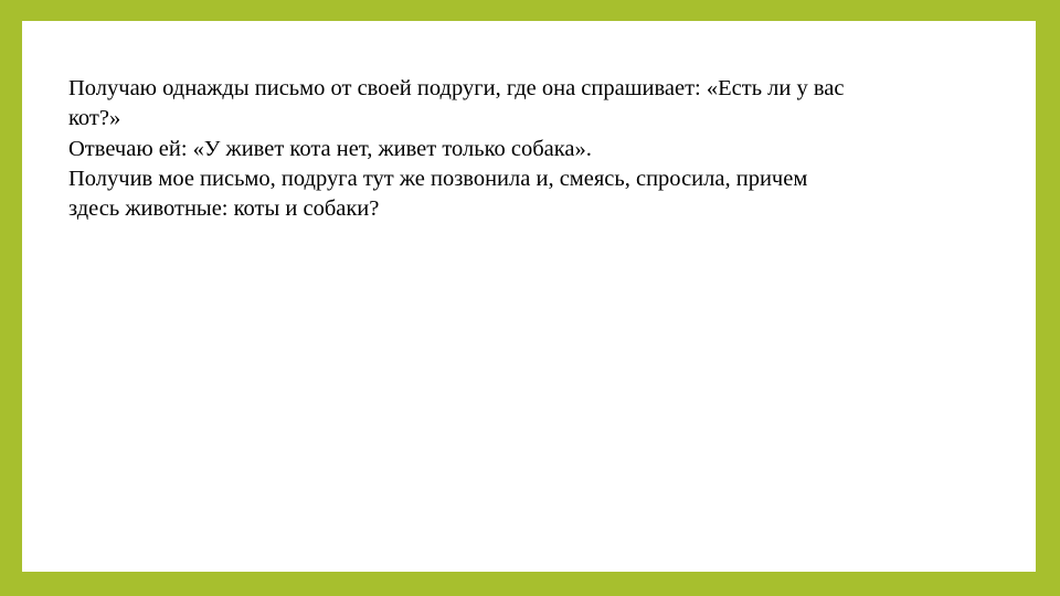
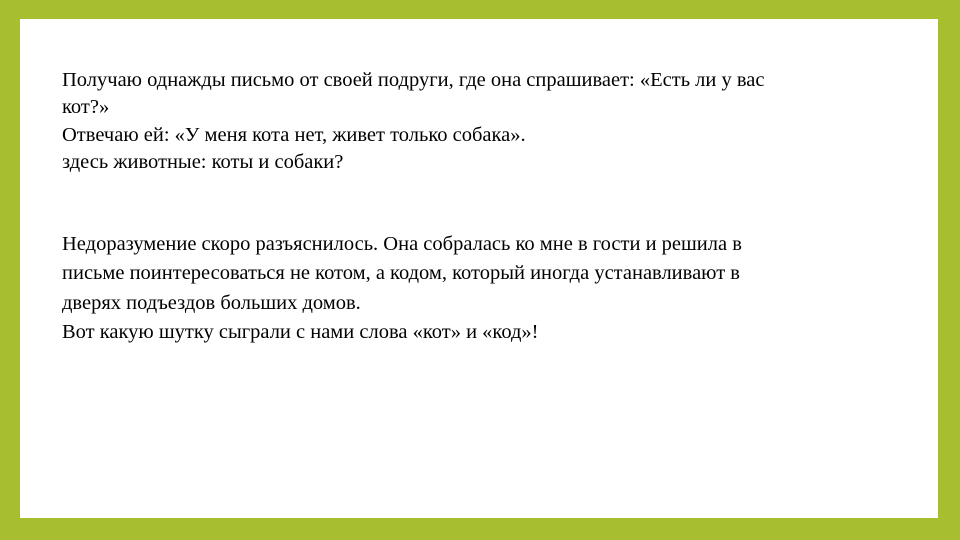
  Получаю однажды письмо от своей подруги, где она спрашивает: «Есть ли у вас
  кот?»
- Отвечаю ей: «У живет кота нет, живет только собака».
+ Отвечаю ей: «У меня кота нет, живет только собака».
- Получив мое письмо, подруга тут же позвонила и, смеясь, спросила, причем
  здесь животные: коты и собаки?
+ Недоразумение скоро разъяснилось. Она собралась ко мне в гости и решила в
+ письме поинтересоваться не котом, а кодом, который иногда устанавливают в
+ дверях подъездов больших домов.
+ Вот какую шутку сыграли с нами слова «кот» и «код»!
